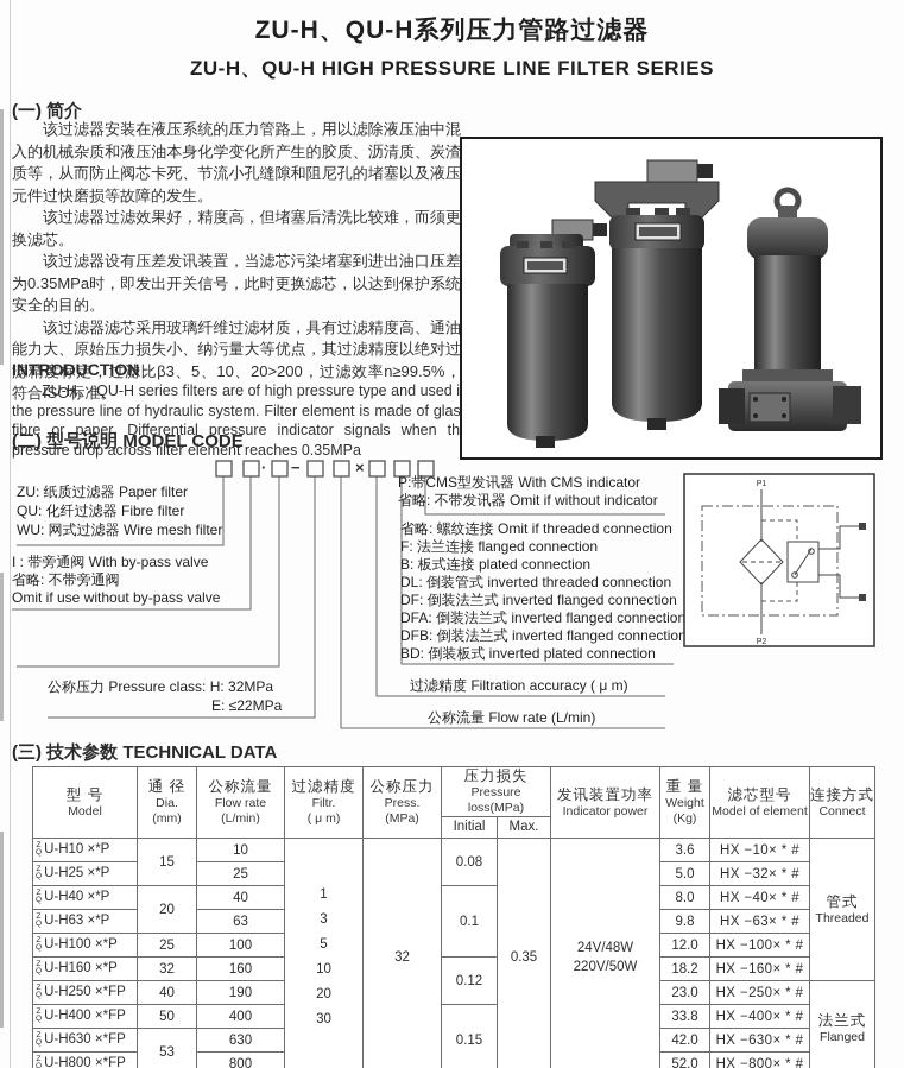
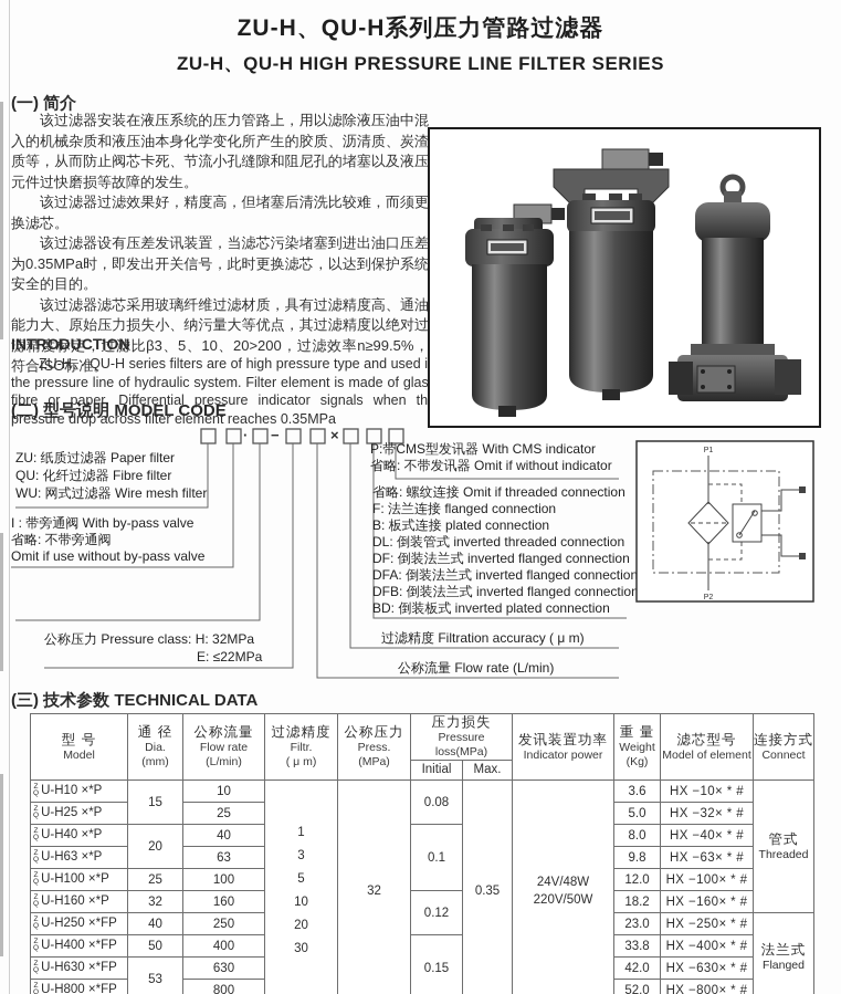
  ZU-H、QU-H系列压力管路过滤器
  ZU-H、QU-H HIGH PRESSURE LINE FILTER SERIES
  (一) 简介
  该过滤器安装在液压系统的压力管路上，用以滤除液压油中混入的机械杂质和液压油本身化学变化所产生的胶质、沥清质、炭渣质等，从而防止阀芯卡死、节流小孔缝隙和阻尼孔的堵塞以及液压元件过快磨损等故障的发生。
  该过滤器过滤效果好，精度高，但堵塞后清洗比较难，而须更换滤芯。
  该过滤器设有压差发讯装置，当滤芯污染堵塞到进出油口压差为0.35MPa时，即发出开关信号，此时更换滤芯，以达到保护系统安全的目的。
  该过滤器滤芯采用玻璃纤维过滤材质，具有过滤精度高、通油能力大、原始压力损失小、纳污量大等优点，其过滤精度以绝对过滤精度标定，过滤比β3、5、10、20>200，过滤效率n≥99.5%，符合ISO标准。
  INTRODUCTION
  ZU-H、 QU-H series filters are of high pressure type and used i the pressure line of hydraulic system. Filter element is made of glas fibre or paper. Differential pressure indicator signals when th pressure drop across filter element reaches 0.35MPa
  (二) 型号说明 MODEL CODE
  ·
  −
  ×
  ZU: 纸质过滤器 Paper filter
  QU: 化纤过滤器 Fibre filter
  WU: 网式过滤器 Wire mesh filter
  I : 带旁通阀 With by-pass valve
  省略: 不带旁通阀
  Omit if use without by-pass valve
  公称压力 Pressure class: H: 32MPa
  E: ≤22MPa
  P:带CMS型发讯器 With CMS indicator
  省略: 不带发讯器 Omit if without indicator
  省略: 螺纹连接 Omit if threaded connection
  F: 法兰连接 flanged connection
  B: 板式连接 plated connection
  DL: 倒装管式 inverted threaded connection
  DF: 倒装法兰式 inverted flanged connection
  DFA: 倒装法兰式 inverted flanged connection
  DFB: 倒装法兰式 inverted flanged connection
  BD: 倒装板式 inverted plated connection
  过滤精度 Filtration accuracy ( μ m)
  公称流量 Flow rate (L/min)
  (三) 技术参数 TECHNICAL DATA
  型 号 Model	通 径 Dia. (mm)	公称流量 Flow rate (L/min)	过滤精度 Filtr. ( μ m)	公称压力 Press. (MPa)	压力损失 Pressure loss(MPa)	发讯装置功率 Indicator power	重 量 Weight (Kg)	滤芯型号 Model of element	连接方式 Connect
  Initial	Max.
  U-H10 ×*P	15	10	1 3 5 10 20 30	32	0.08	0.35	24V/48W 220V/50W	3.6	HX −10× * #	管式 Threaded
  U-H25 ×*P	25	5.0	HX −32× * #
  U-H40 ×*P	20	40	0.1	8.0	HX −40× * #
  U-H63 ×*P	63	9.8	HX −63× * #
  U-H100 ×*P	25	100	12.0	HX −100× * #
  U-H160 ×*P	32	160	0.12	18.2	HX −160× * #
- U-H250 ×*FP	40	190	23.0	HX −250× * #	法兰式 Flanged
+ U-H250 ×*FP	40	250	23.0	HX −250× * #	法兰式 Flanged
  U-H400 ×*FP	50	400	0.15	33.8	HX −400× * #
  U-H630 ×*FP	53	630	42.0	HX −630× * #
  U-H800 ×*FP	800	52.0	HX −800× * #
